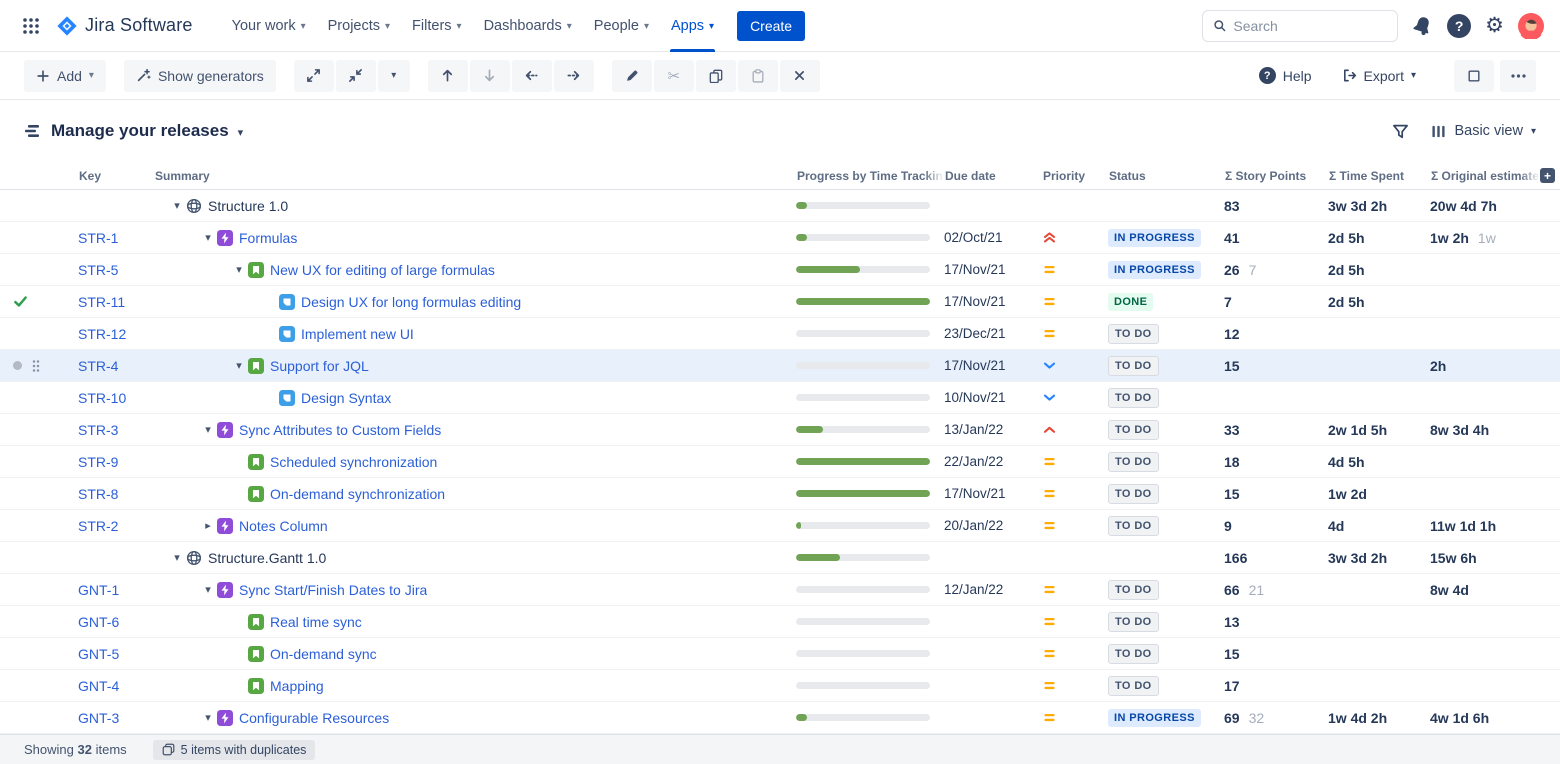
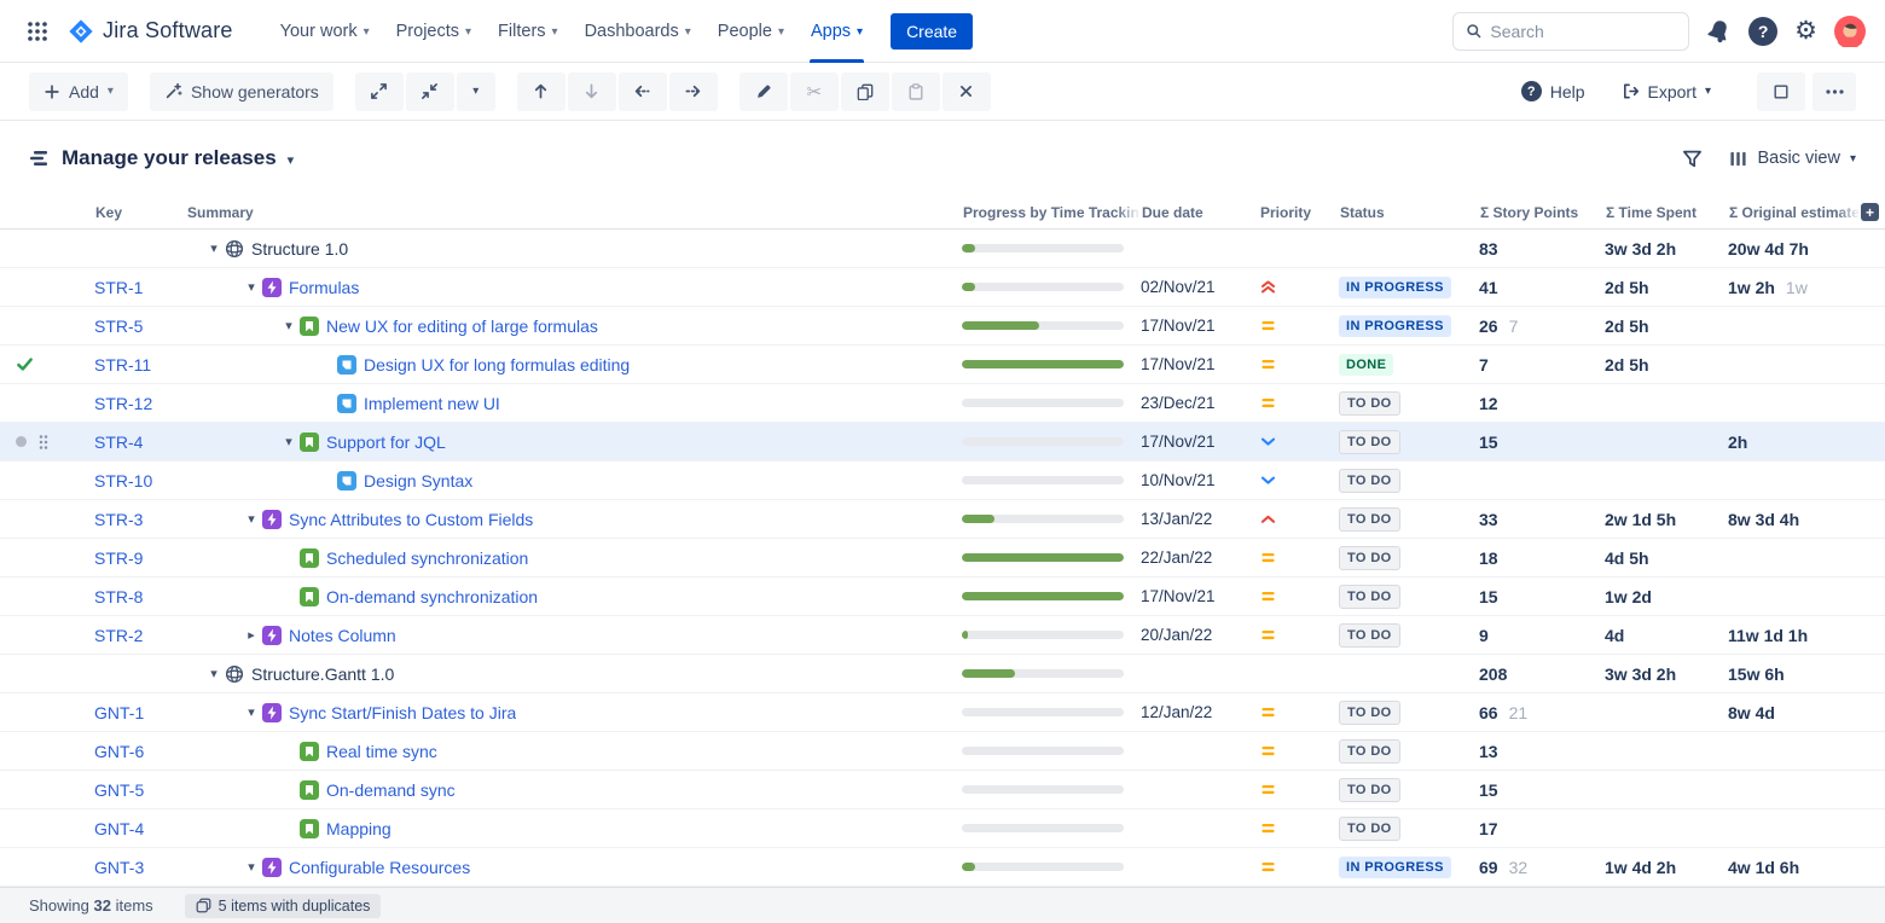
  Jira Software
  Your work
  ▾
  Projects
  ▾
  Filters
  ▾
  Dashboards
  ▾
  People
  ▾
  Apps
  ▾
  Create
  Search
  ?
  ⚙
  Add
  ▾
  Show generators
  ▾
  ✂
  ?
  Help
  Export
  ▾
  Manage your releases
  ▾
  Basic view
  ▾
  Key
  Summary
  Progress by Time Trackin
  Due date
  Priority
  Status
  Σ Story Points
  Σ Time Spent
  Σ Original estimate
  +
  ▾
  Structure 1.0
  83
  3w 3d 2h
  20w 4d 7h
  STR-1
  ▾
  Formulas
- 02/Oct/21
+ 02/Nov/21
  IN PROGRESS
  41
  2d 5h
  1w 2h
  1w
  STR-5
  ▾
  New UX for editing of large formulas
  17/Nov/21
  IN PROGRESS
  26
  7
  2d 5h
  STR-11
  Design UX for long formulas editing
  17/Nov/21
  DONE
  7
  2d 5h
  STR-12
  Implement new UI
  23/Dec/21
  TO DO
  12
  STR-4
  ▾
  Support for JQL
  17/Nov/21
  TO DO
  15
  2h
  STR-10
  Design Syntax
  10/Nov/21
  TO DO
  STR-3
  ▾
  Sync Attributes to Custom Fields
  13/Jan/22
  TO DO
  33
  2w 1d 5h
  8w 3d 4h
  STR-9
  Scheduled synchronization
  22/Jan/22
  TO DO
  18
  4d 5h
  STR-8
  On-demand synchronization
  17/Nov/21
  TO DO
  15
  1w 2d
  STR-2
  ▸
  Notes Column
  20/Jan/22
  TO DO
  9
  4d
  11w 1d 1h
  ▾
  Structure.Gantt 1.0
- 166
+ 208
  3w 3d 2h
  15w 6h
  GNT-1
  ▾
  Sync Start/Finish Dates to Jira
  12/Jan/22
  TO DO
  66
  21
  8w 4d
  GNT-6
  Real time sync
  TO DO
  13
  GNT-5
  On-demand sync
  TO DO
  15
  GNT-4
  Mapping
  TO DO
  17
  GNT-3
  ▾
  Configurable Resources
  IN PROGRESS
  69
  32
  1w 4d 2h
  4w 1d 6h
  Showing 32 items
  5 items with duplicates
